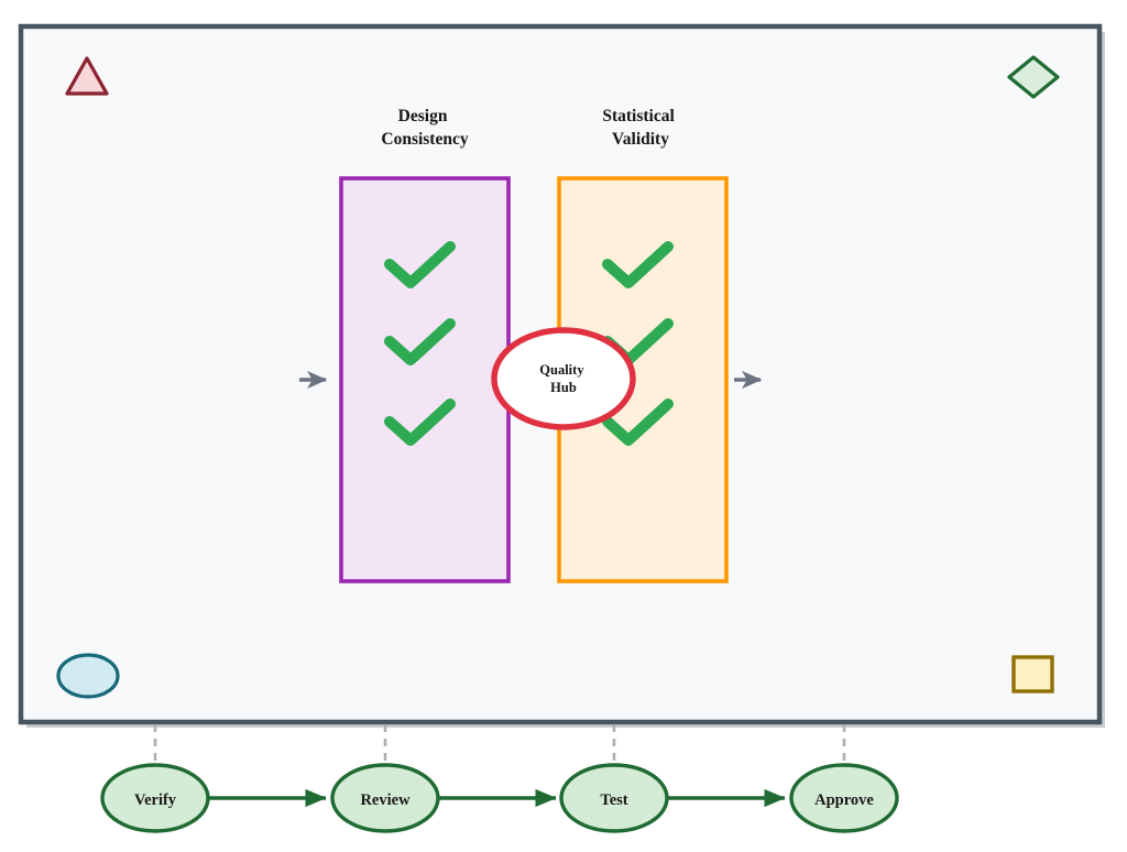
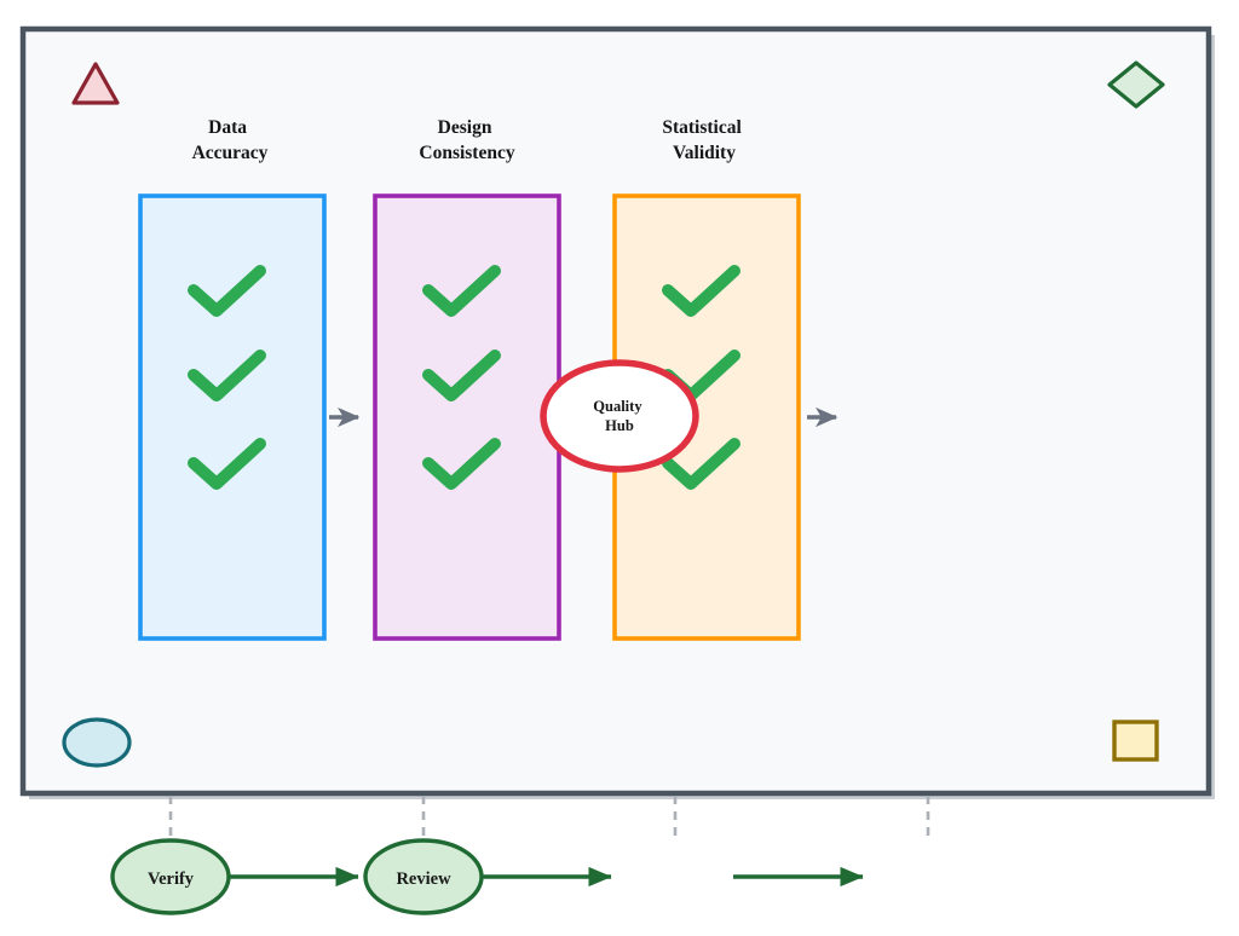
+ Data Accuracy
  Design Consistency
  Statistical Validity
  Quality Hub
  Verify
  Review
- Test
- Approve
